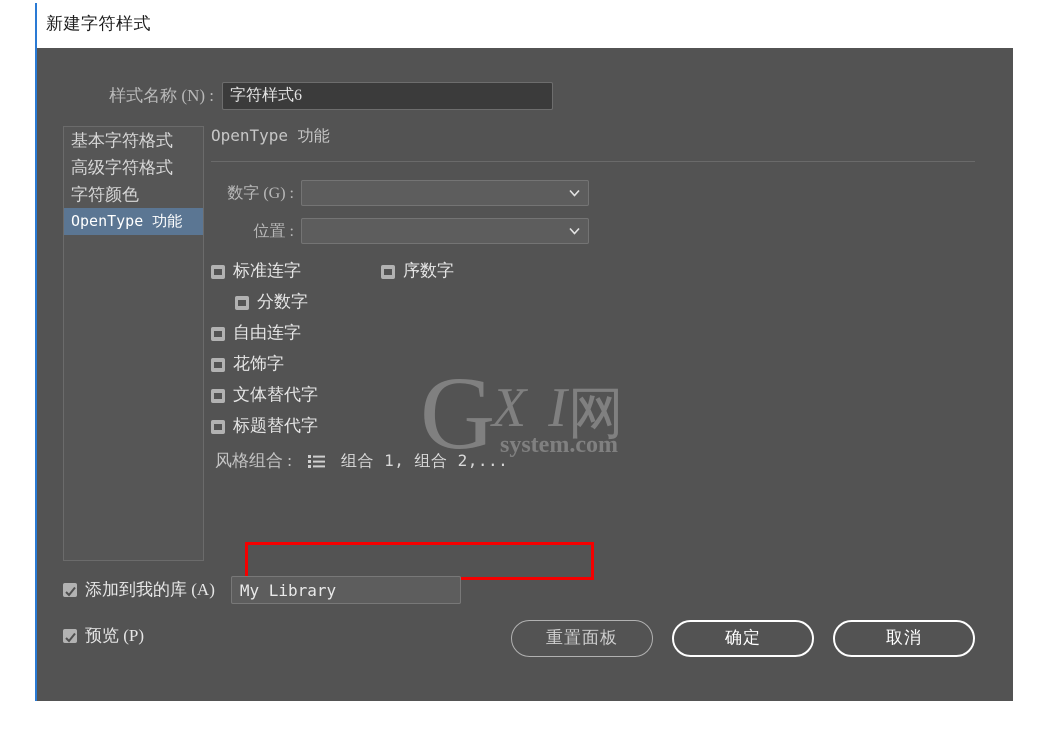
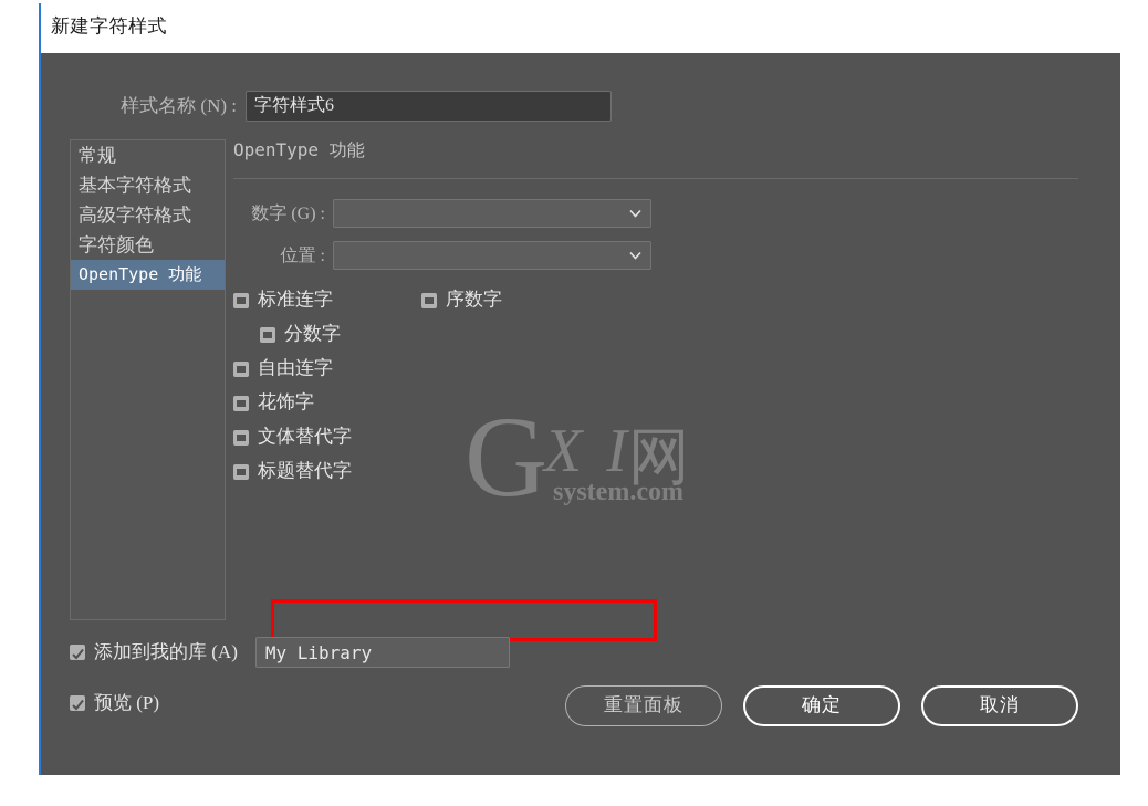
  新建字符样式
  样式名称 (N) :
  字符样式6
+ 常规
  基本字符格式
  高级字符格式
  字符颜色
  OpenType 功能
  OpenType 功能
  数字 (G) :
  位置 :
  标准连字
  序数字
  分数字
  自由连字
  花饰字
  文体替代字
  标题替代字
- 风格组合 :
- 组合 1, 组合 2,...
  G
  X I
  网
  system.com
  添加到我的库 (A)
  My Library
  预览 (P)
  重置面板
  确定
  取消
